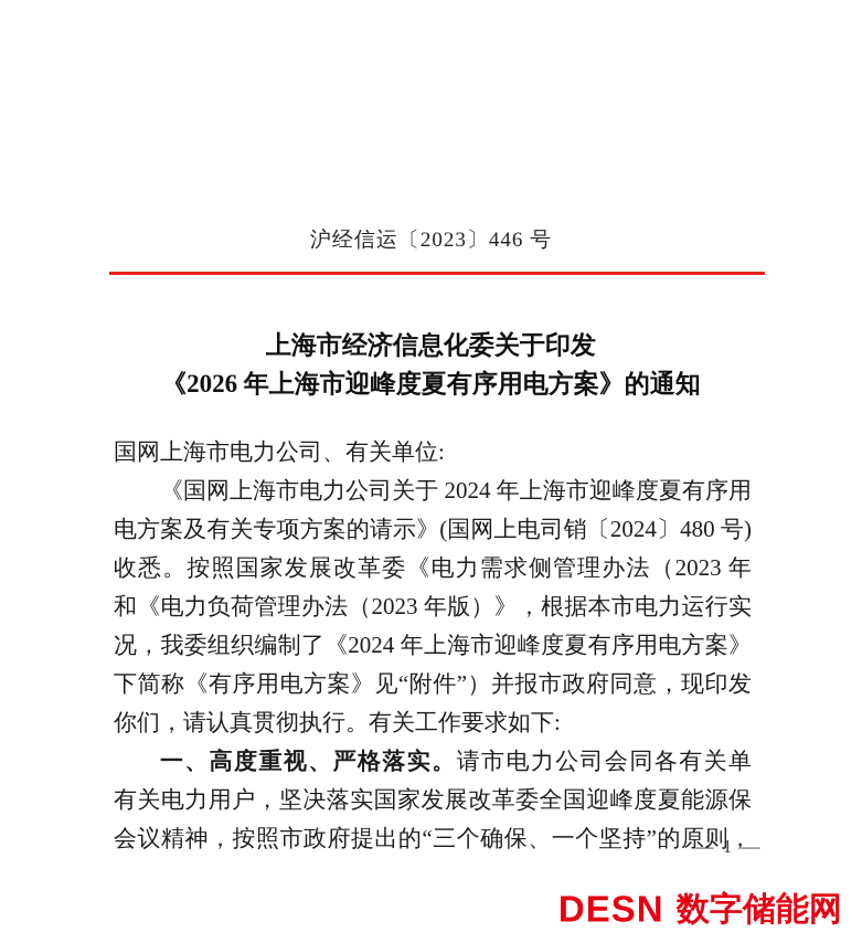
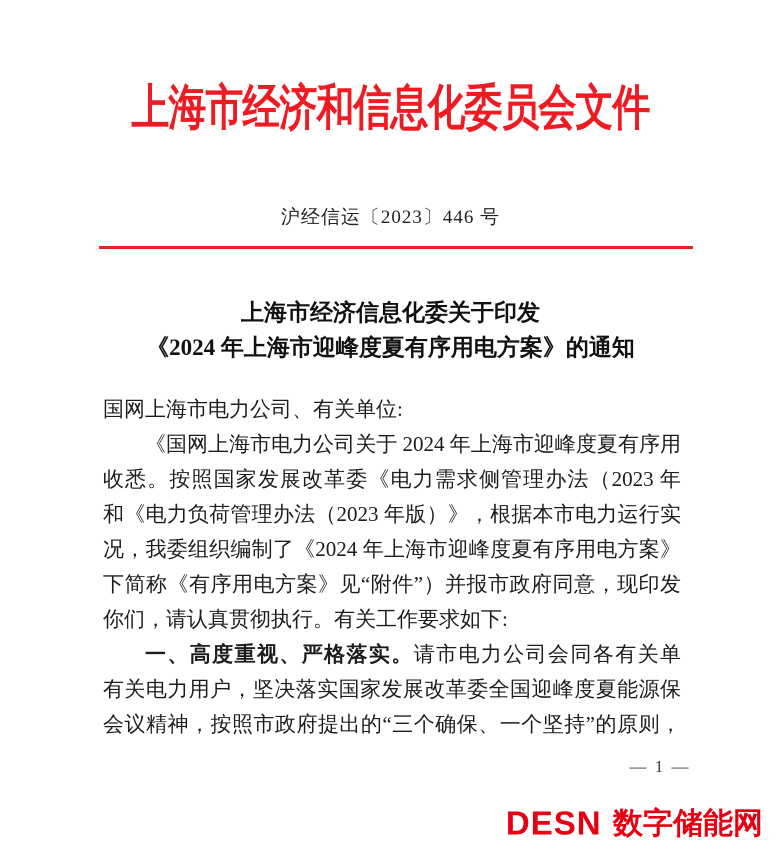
+ 上海市经济和信息化委员会文件
  沪经信运〔2023〕446 号
  上海市经济信息化委关于印发
- 《2026 年上海市迎峰度夏有序用电方案》的通知
+ 《2024 年上海市迎峰度夏有序用电方案》的通知
  国网上海市电力公司、有关单位:
  《国网上海市电力公司关于 2024 年上海市迎峰度夏有序用
- 电方案及有关专项方案的请示》(国网上电司销〔2024〕480 号)
  收悉。按照国家发展改革委《电力需求侧管理办法（2023 年
  和《电力负荷管理办法（2023 年版）》，根据本市电力运行实
  况，我委组织编制了《2024 年上海市迎峰度夏有序用电方案》
  下简称《有序用电方案》见“附件”）并报市政府同意，现印发
  你们，请认真贯彻执行。有关工作要求如下:
  一、高度重视、严格落实。请市电力公司会同各有关单
  有关电力用户，坚决落实国家发展改革委全国迎峰度夏能源保
  会议精神，按照市政府提出的“三个确保、一个坚持”的原则，
  — 1 —
  DESN 数字储能网
